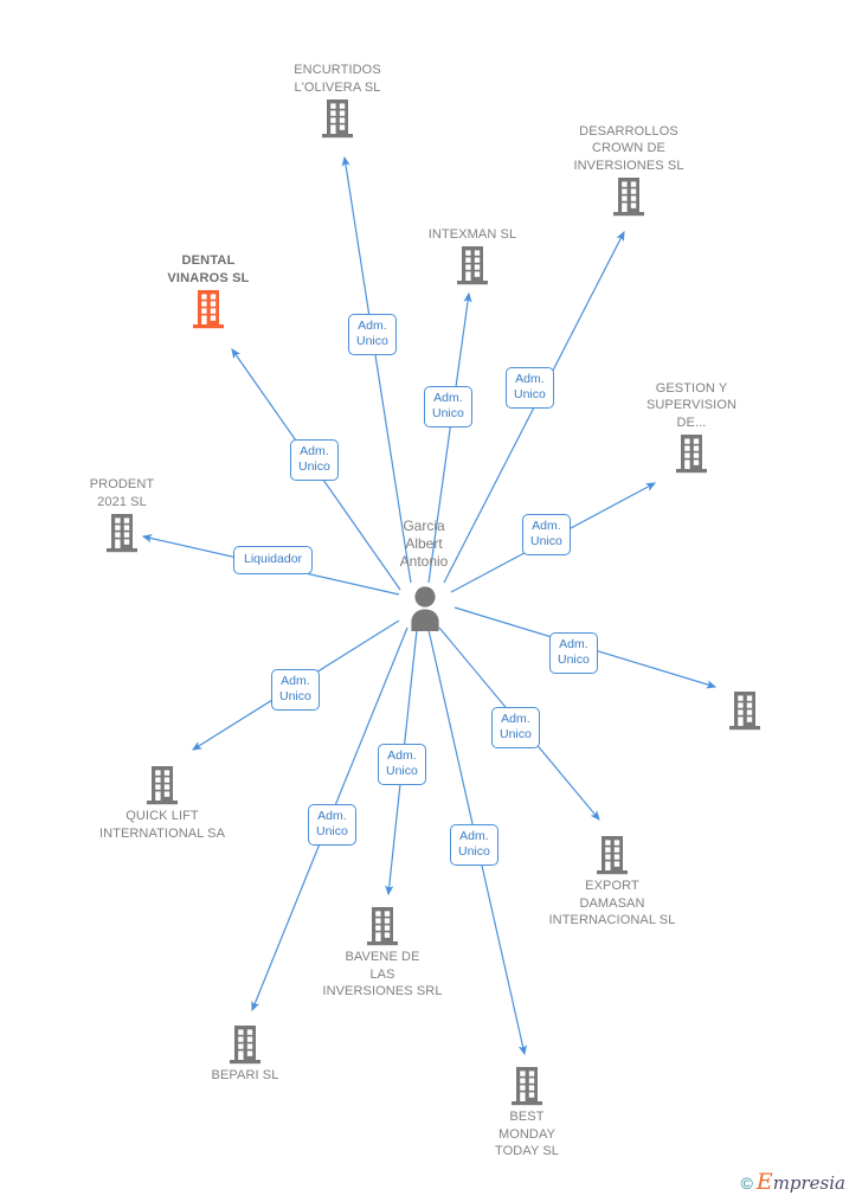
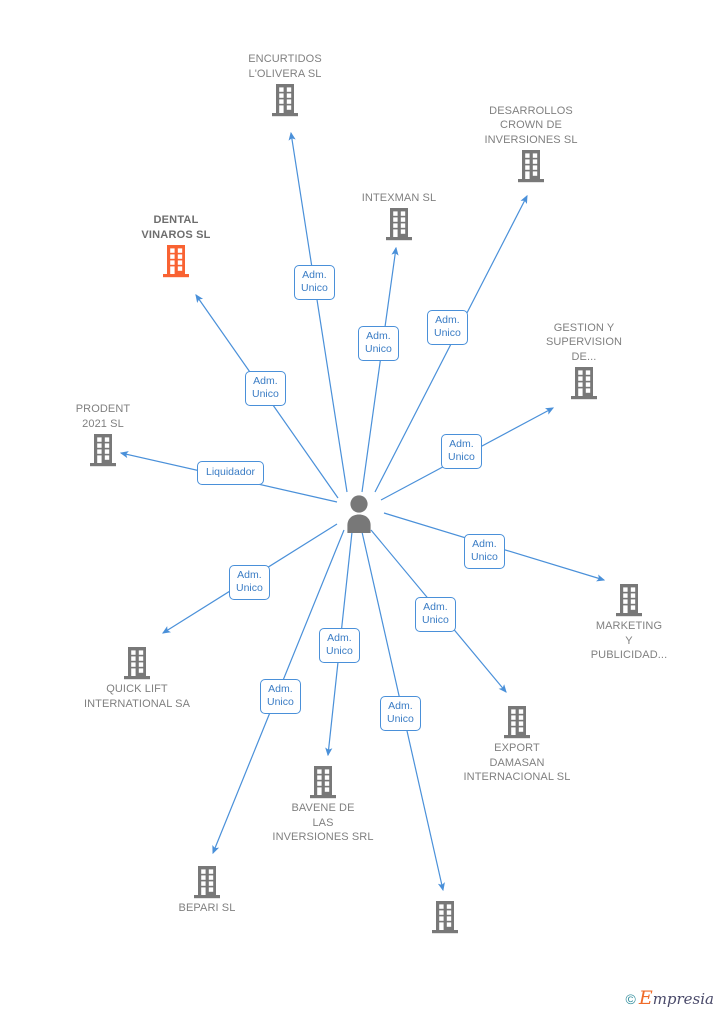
- Garcia
- Albert
- Antonio
  ENCURTIDOS
  L'OLIVERA SL
  DESARROLLOS
  CROWN DE
  INVERSIONES SL
  INTEXMAN SL
  DENTAL
  VINAROS SL
  GESTION Y
  SUPERVISION
  DE...
  PRODENT
  2021 SL
+ MARKETING
+ Y
+ PUBLICIDAD...
  QUICK LIFT
  INTERNATIONAL SA
  EXPORT
  DAMASAN
  INTERNACIONAL SL
  BAVENE DE
  LAS
  INVERSIONES SRL
  BEPARI SL
- BEST
- MONDAY
- TODAY SL
  Adm.
  Unico
  Adm.
  Unico
  Adm.
  Unico
  Adm.
  Unico
  Adm.
  Unico
  Liquidador
  Adm.
  Unico
  Adm.
  Unico
  Adm.
  Unico
  Adm.
  Unico
  Adm.
  Unico
  Adm.
  Unico
  ©
  Empresia
